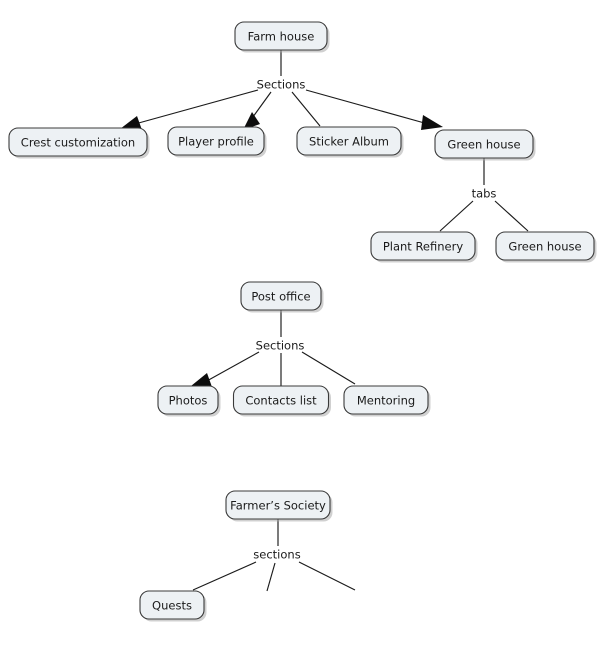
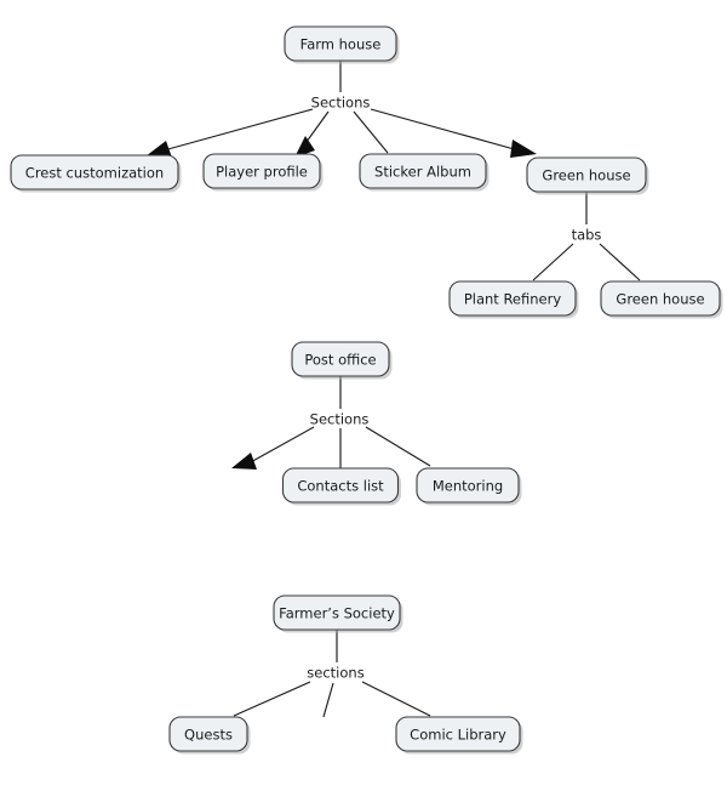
  Farm house
  Sections
  Crest customization
  Player profile
  Sticker Album
  Green house
  tabs
  Plant Refinery
  Green house
  Post office
  Sections
- Photos
  Contacts list
  Mentoring
  Farmer’s Society
  sections
  Quests
+ Comic Library
